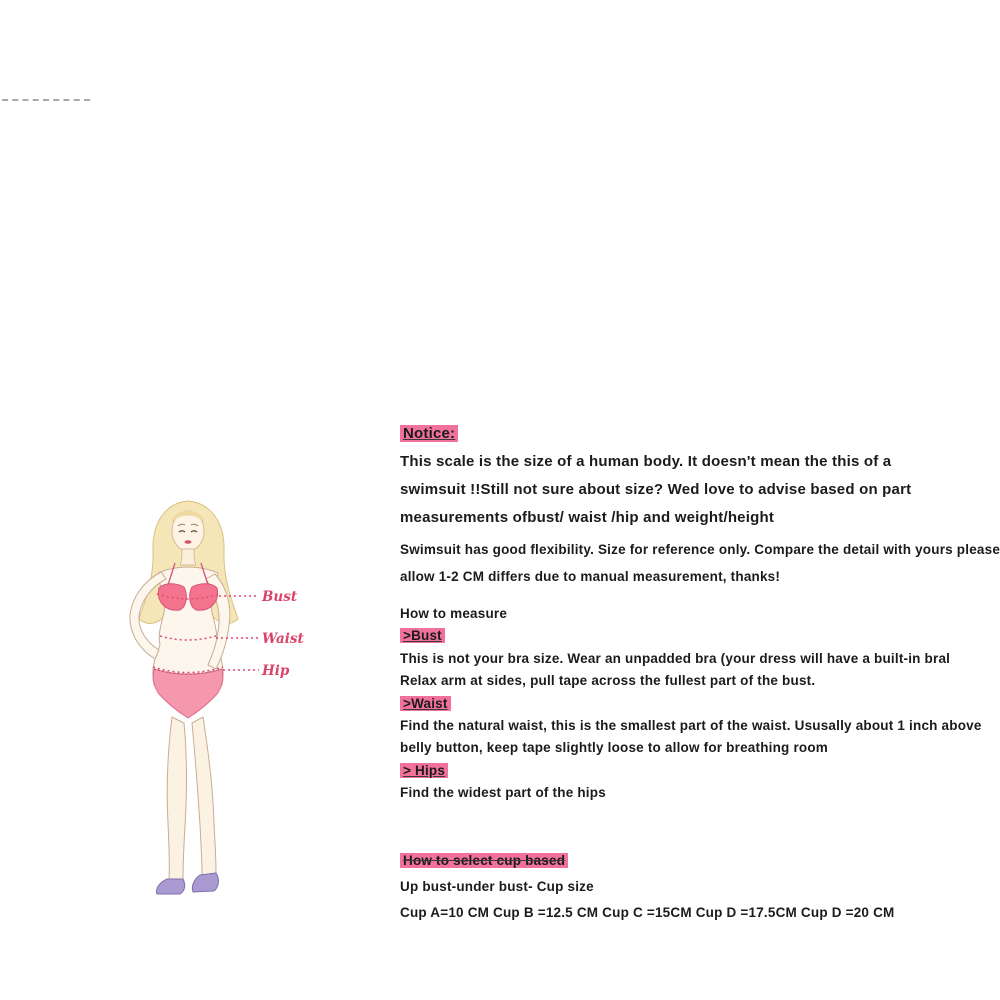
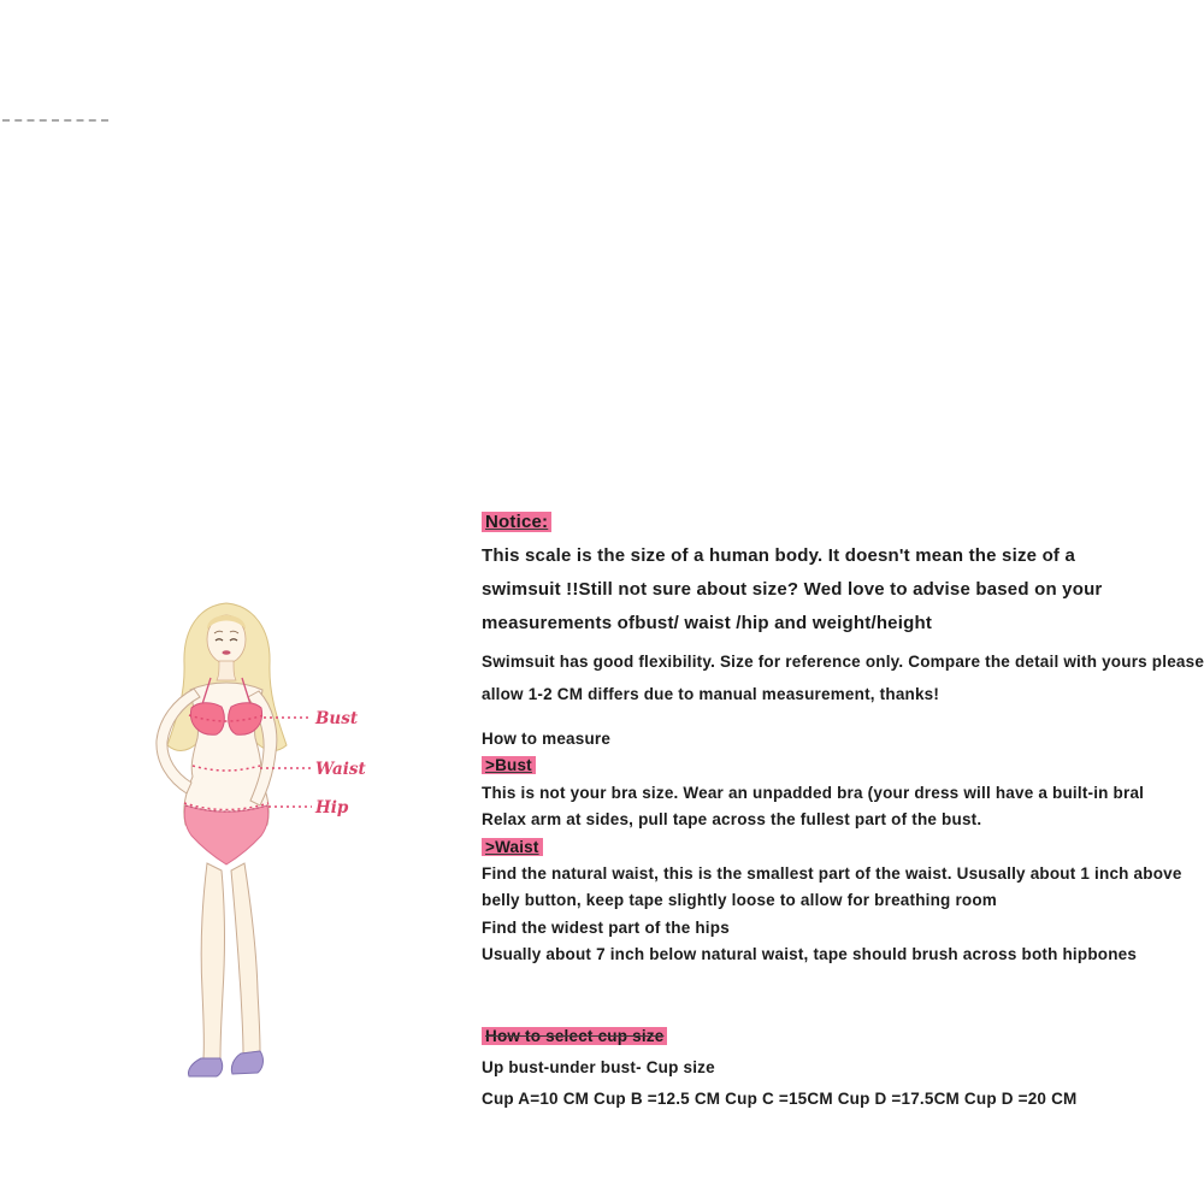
  Bust
  Waist
  Hip
  Notice:
- This scale is the size of a human body. It doesn't mean the this of a
+ This scale is the size of a human body. It doesn't mean the size of a
- swimsuit !!Still not sure about size? Wed love to advise based on part
+ swimsuit !!Still not sure about size? Wed love to advise based on your
  measurements ofbust/ waist /hip and weight/height
  Swimsuit has good flexibility. Size for reference only. Compare the detail with yours please
  allow 1-2 CM differs due to manual measurement, thanks!
  How to measure
  >Bust
  This is not your bra size. Wear an unpadded bra (your dress will have a built-in bral
  Relax arm at sides, pull tape across the fullest part of the bust.
  >Waist
  Find the natural waist, this is the smallest part of the waist. Ususally about 1 inch above
  belly button, keep tape slightly loose to allow for breathing room
- > Hips
  Find the widest part of the hips
+ Usually about 7 inch below natural waist, tape should brush across both hipbones
- How to select cup based
+ How to select cup size
  Up bust-under bust- Cup size
  Cup A=10 CM Cup B =12.5 CM Cup C =15CM Cup D =17.5CM Cup D =20 CM
